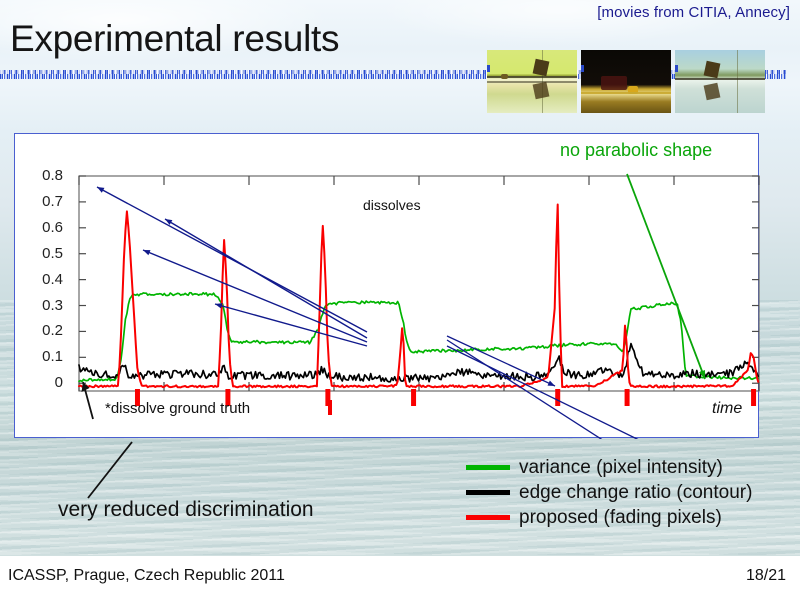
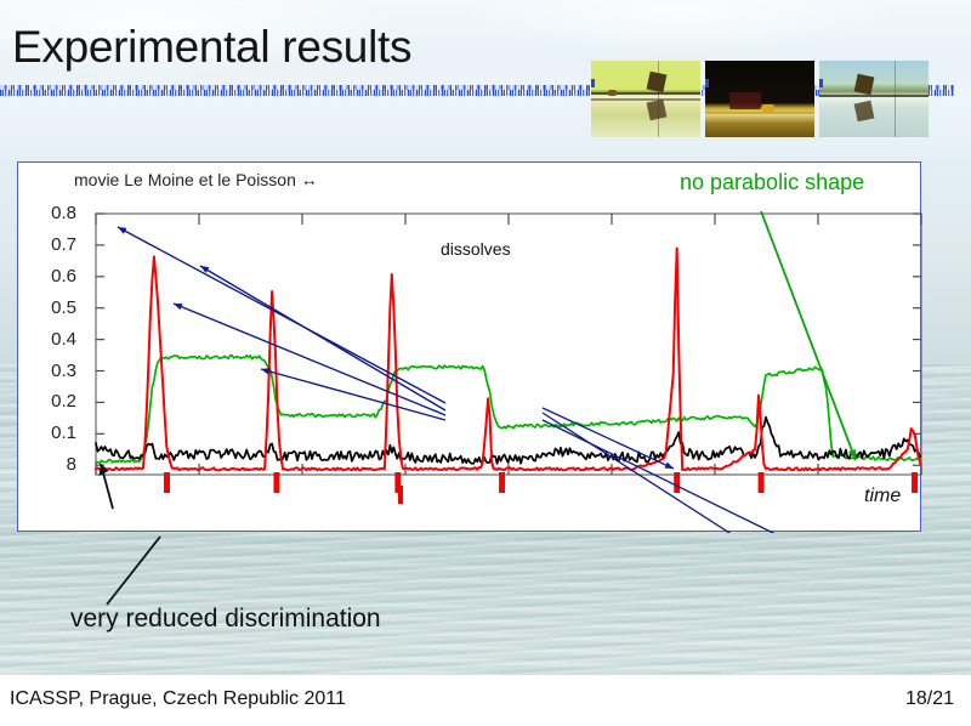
- [movies from CITIA, Annecy]
  Experimental results
+ movie Le Moine et le Poisson ↔
  no parabolic shape
- 0
+ 8
  0.1
  0.2
  0.3
  0.4
  0.5
  0.6
  0.7
  0.8
  dissolves
- *dissolve ground truth
  time
  very reduced discrimination
- variance (pixel intensity)
- edge change ratio (contour)
- proposed (fading pixels)
  ICASSP, Prague, Czech Republic 2011
  18/21
